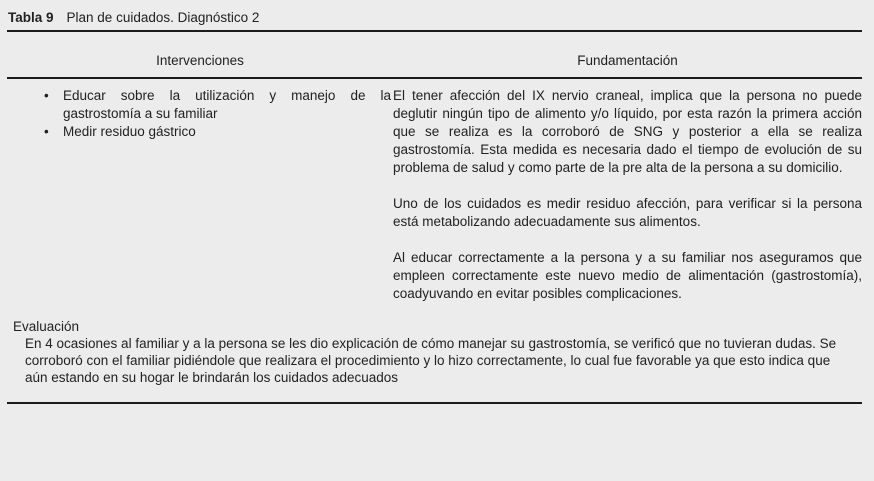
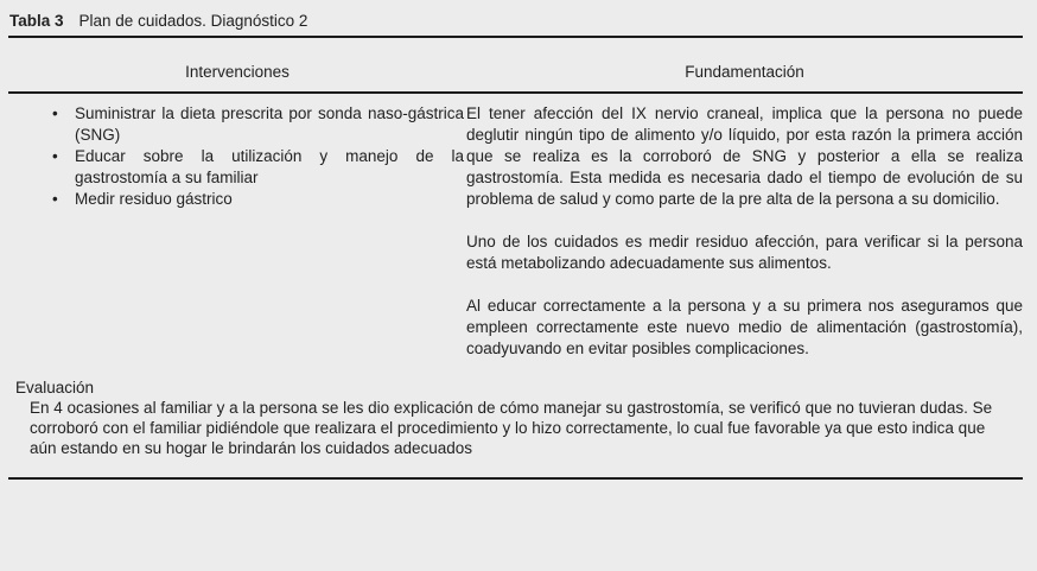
- Tabla 9 Plan de cuidados. Diagnóstico 2
+ Tabla 3 Plan de cuidados. Diagnóstico 2
  Intervenciones
  Fundamentación
+ Suministrar la dieta prescrita por sonda naso-gástrica (SNG)
  Educar sobre la utilización y manejo de la gastrostomía a su familiar
  Medir residuo gástrico
  El tener afección del IX nervio craneal, implica que la persona no puede deglutir ningún tipo de alimento y/o líquido, por esta razón la primera acción que se realiza es la corroboró de SNG y posterior a ella se realiza gastrostomía. Esta medida es necesaria dado el tiempo de evolución de su problema de salud y como parte de la pre alta de la persona a su domicilio.
  Uno de los cuidados es medir residuo afección, para verificar si la persona está metabolizando adecuadamente sus alimentos.
- Al educar correctamente a la persona y a su familiar nos aseguramos que empleen correctamente este nuevo medio de alimentación (gastrostomía), coadyuvando en evitar posibles complicaciones.
+ Al educar correctamente a la persona y a su primera nos aseguramos que empleen correctamente este nuevo medio de alimentación (gastrostomía), coadyuvando en evitar posibles complicaciones.
  Evaluación
  En 4 ocasiones al familiar y a la persona se les dio explicación de cómo manejar su gastrostomía, se verificó que no tuvieran dudas. Se corroboró con el familiar pidiéndole que realizara el procedimiento y lo hizo correctamente, lo cual fue favorable ya que esto indica que aún estando en su hogar le brindarán los cuidados adecuados
